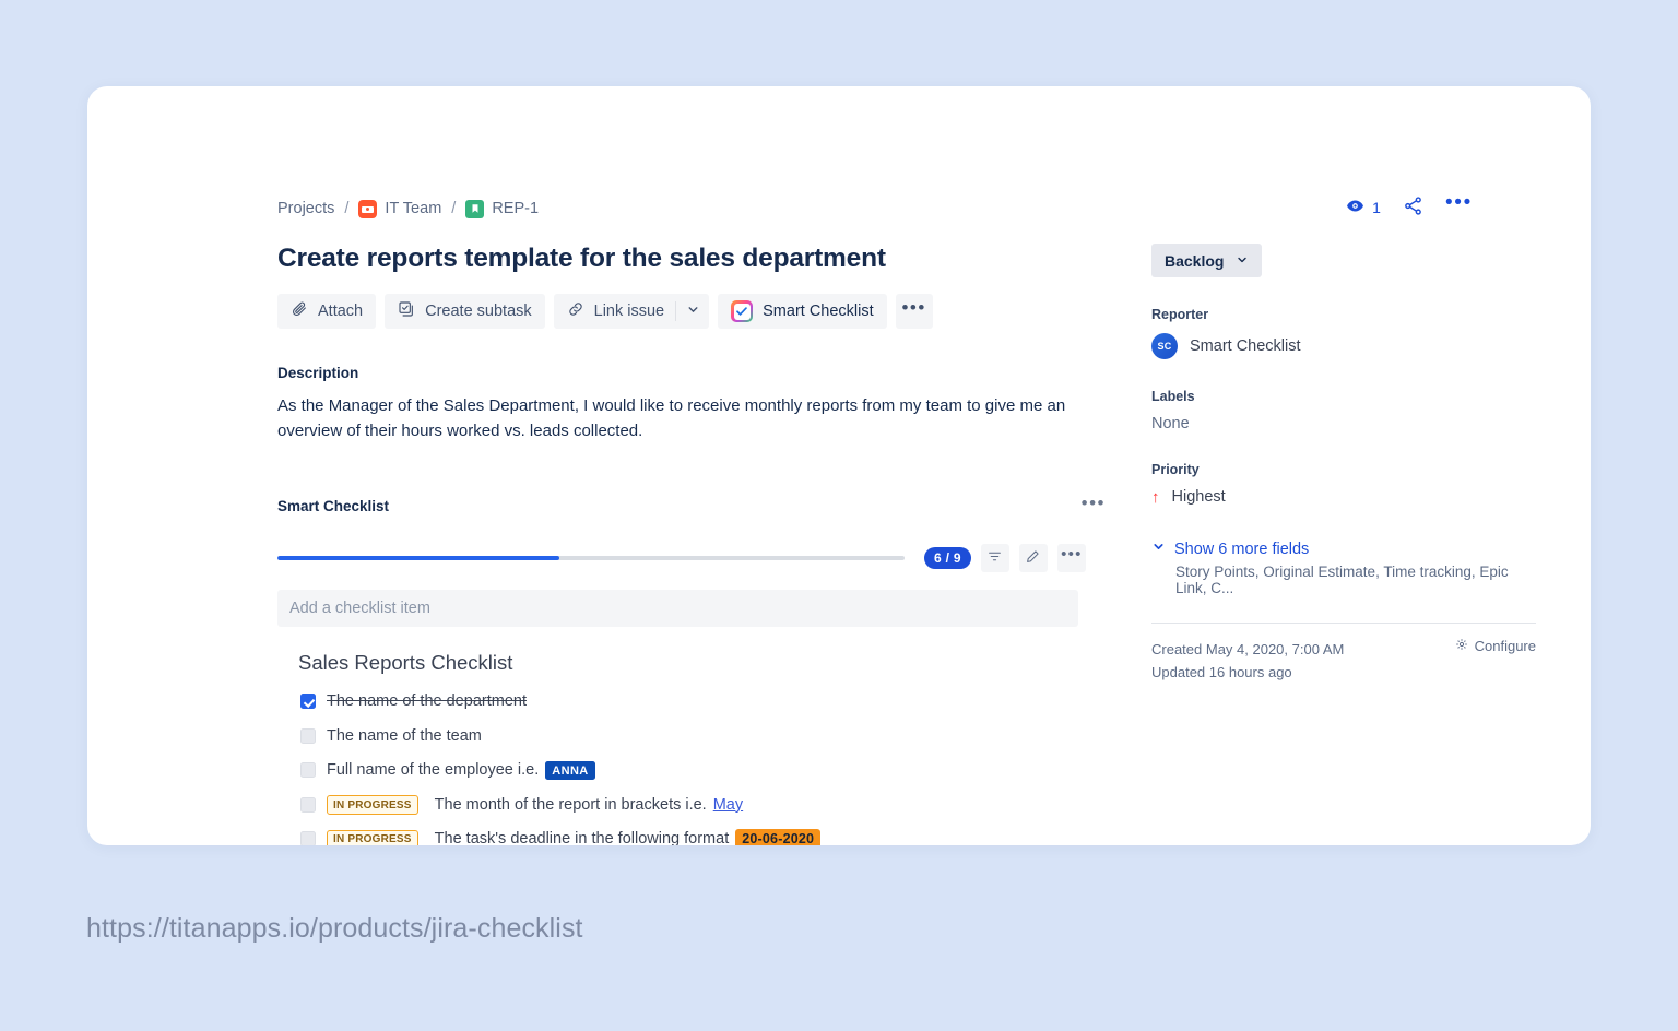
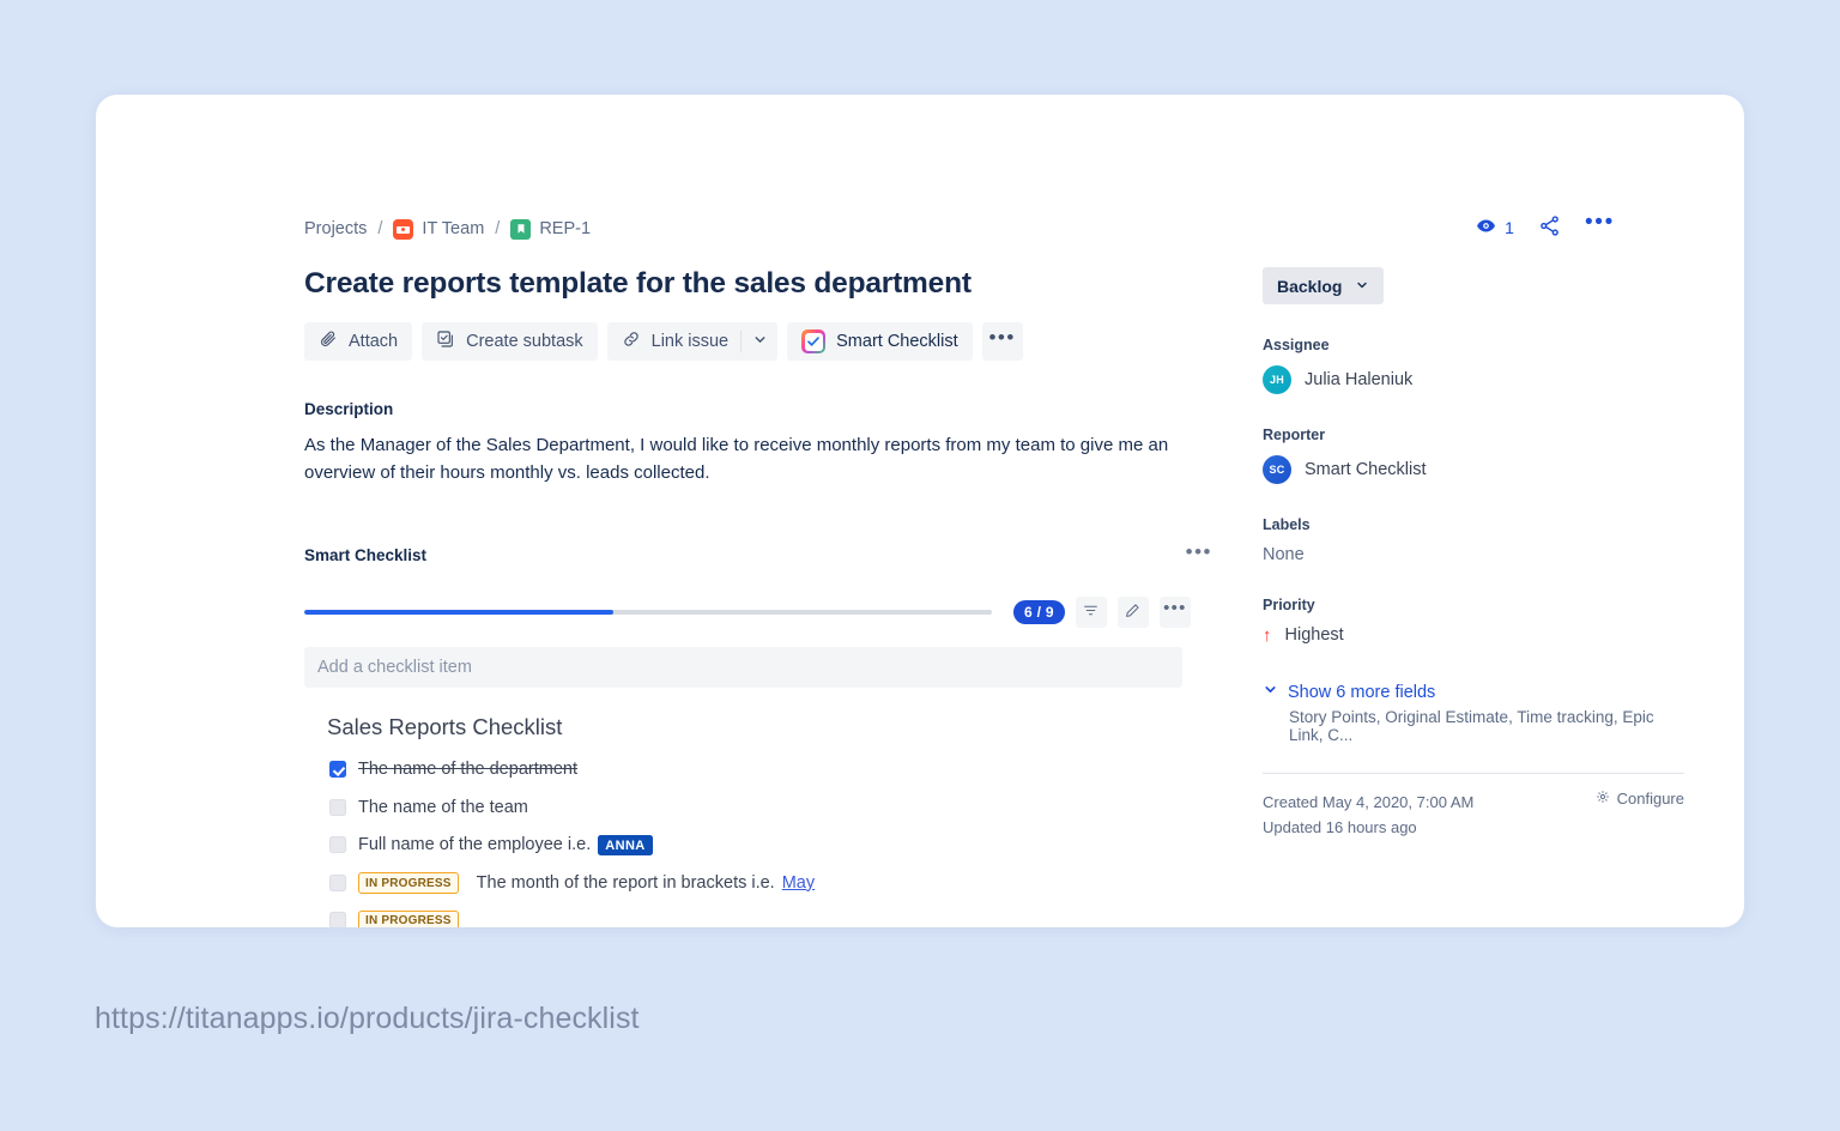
  1
  •••
  Projects
  /
  IT Team
  /
  REP-1
  Create reports template for the sales department
  Attach
  Create subtask
  Link issue
  Smart Checklist
  •••
  Description
- As the Manager of the Sales Department, I would like to receive monthly reports from my team to give me an overview of their hours worked vs. leads collected.
+ As the Manager of the Sales Department, I would like to receive monthly reports from my team to give me an overview of their hours monthly vs. leads collected.
  Smart Checklist
  •••
  6 / 9
  •••
  Add a checklist item
  Sales Reports Checklist
  The name of the department
  The name of the team
  Full name of the employee i.e.
  ANNA
  IN PROGRESS
  The month of the report in brackets i.e.
  May
  IN PROGRESS
- The task's deadline in the following format
- 20-06-2020
  Backlog
+ Assignee
+ JH
+ Julia Haleniuk
  Reporter
  SC
  Smart Checklist
  Labels
  None
  Priority
  ↑
  Highest
  Show 6 more fields
  Story Points, Original Estimate, Time tracking, Epic Link, C...
  Created May 4, 2020, 7:00 AM
  Updated 16 hours ago
  Configure
  https://titanapps.io/products/jira-checklist
